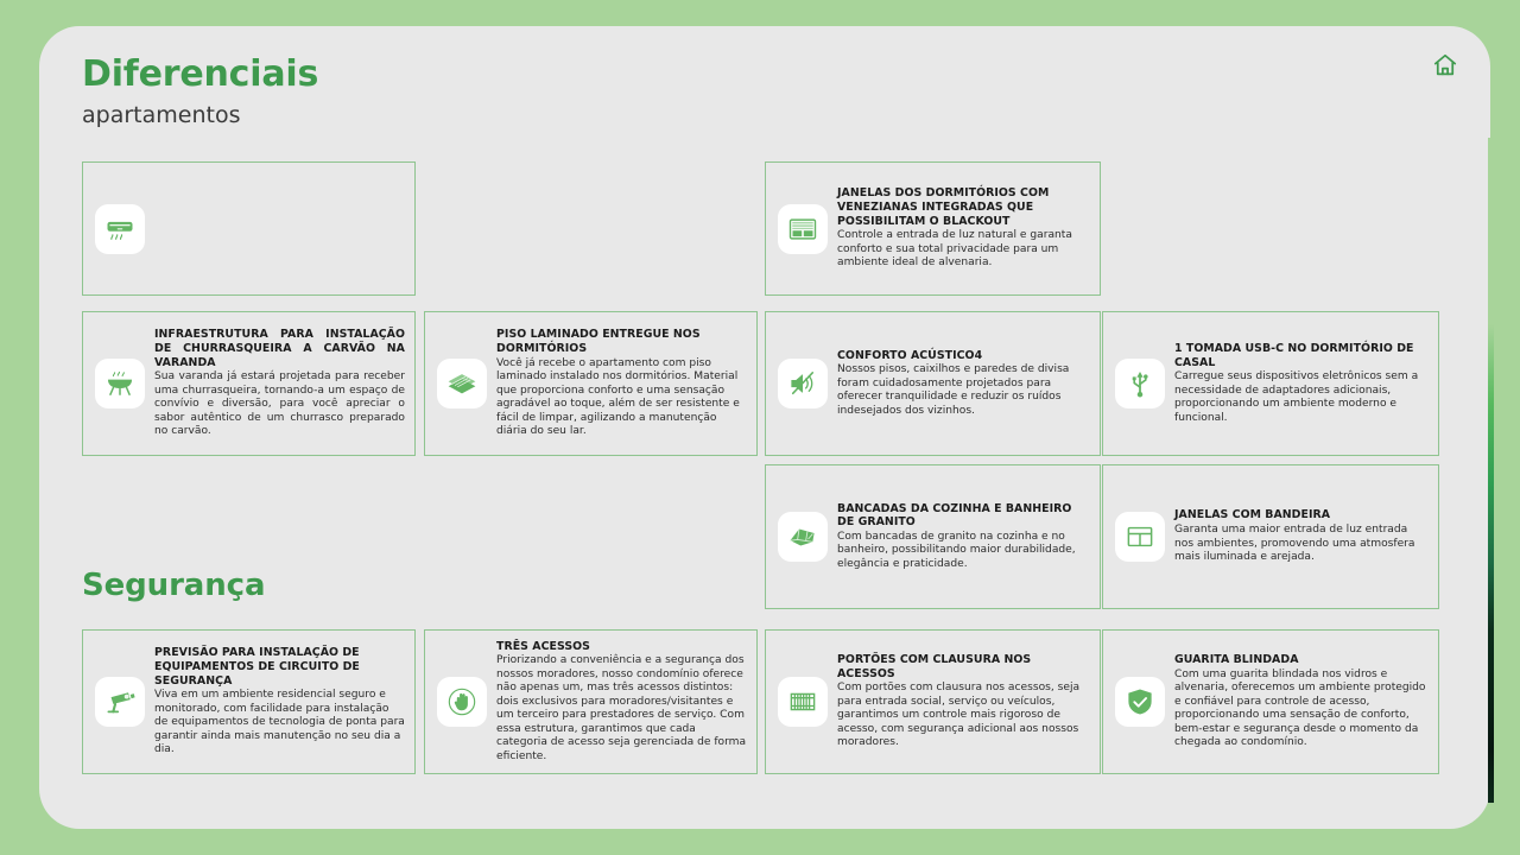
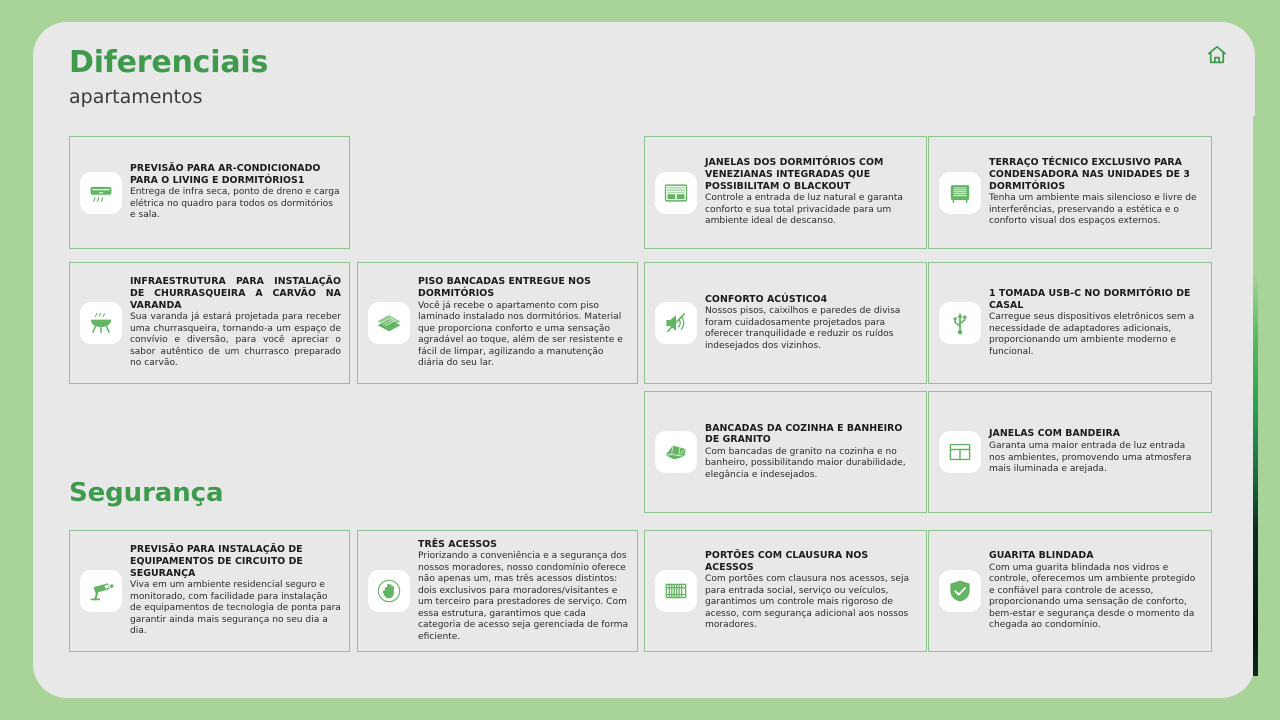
  Diferenciais
  apartamentos
+ PREVISÃO PARA AR-CONDICIONADO PARA O LIVING E DORMITÓRIOS1
+ Entrega de infra seca, ponto de dreno e carga elétrica no quadro para todos os dormitórios e sala.
  JANELAS DOS DORMITÓRIOS COM VENEZIANAS INTEGRADAS QUE POSSIBILITAM O BLACKOUT
- Controle a entrada de luz natural e garanta conforto e sua total privacidade para um ambiente ideal de alvenaria.
+ Controle a entrada de luz natural e garanta conforto e sua total privacidade para um ambiente ideal de descanso.
+ TERRAÇO TÉCNICO EXCLUSIVO PARA CONDENSADORA NAS UNIDADES DE 3 DORMITÓRIOS
+ Tenha um ambiente mais silencioso e livre de interferências, preservando a estética e o conforto visual dos espaços externos.
  INFRAESTRUTURA PARA INSTALAÇÃO DE CHURRASQUEIRA A CARVÃO NA VARANDA
  Sua varanda já estará projetada para receber uma churrasqueira, tornando-a um espaço de convívio e diversão, para você apreciar o sabor autêntico de um churrasco preparado no carvão.
- PISO LAMINADO ENTREGUE NOS DORMITÓRIOS
+ PISO BANCADAS ENTREGUE NOS DORMITÓRIOS
  Você já recebe o apartamento com piso laminado instalado nos dormitórios. Material que proporciona conforto e uma sensação agradável ao toque, além de ser resistente e fácil de limpar, agilizando a manutenção diária do seu lar.
  CONFORTO ACÚSTICO4
  Nossos pisos, caixilhos e paredes de divisa foram cuidadosamente projetados para oferecer tranquilidade e reduzir os ruídos indesejados dos vizinhos.
  1 TOMADA USB-C NO DORMITÓRIO DE CASAL
  Carregue seus dispositivos eletrônicos sem a necessidade de adaptadores adicionais, proporcionando um ambiente moderno e funcional.
  BANCADAS DA COZINHA E BANHEIRO DE GRANITO
- Com bancadas de granito na cozinha e no banheiro, possibilitando maior durabilidade, elegância e praticidade.
+ Com bancadas de granito na cozinha e no banheiro, possibilitando maior durabilidade, elegância e indesejados.
  JANELAS COM BANDEIRA
  Garanta uma maior entrada de luz entrada nos ambientes, promovendo uma atmosfera mais iluminada e arejada.
  Segurança
  PREVISÃO PARA INSTALAÇÃO DE EQUIPAMENTOS DE CIRCUITO DE SEGURANÇA
- Viva em um ambiente residencial seguro e monitorado, com facilidade para instalação de equipamentos de tecnologia de ponta para garantir ainda mais manutenção no seu dia a dia.
+ Viva em um ambiente residencial seguro e monitorado, com facilidade para instalação de equipamentos de tecnologia de ponta para garantir ainda mais segurança no seu dia a dia.
  TRÊS ACESSOS
  Priorizando a conveniência e a segurança dos nossos moradores, nosso condomínio oferece não apenas um, mas três acessos distintos: dois exclusivos para moradores/visitantes e um terceiro para prestadores de serviço. Com essa estrutura, garantimos que cada categoria de acesso seja gerenciada de forma eficiente.
  PORTÕES COM CLAUSURA NOS ACESSOS
  Com portões com clausura nos acessos, seja para entrada social, serviço ou veículos, garantimos um controle mais rigoroso de acesso, com segurança adicional aos nossos moradores.
  GUARITA BLINDADA
- Com uma guarita blindada nos vidros e alvenaria, oferecemos um ambiente protegido e confiável para controle de acesso, proporcionando uma sensação de conforto, bem-estar e segurança desde o momento da chegada ao condomínio.
+ Com uma guarita blindada nos vidros e controle, oferecemos um ambiente protegido e confiável para controle de acesso, proporcionando uma sensação de conforto, bem-estar e segurança desde o momento da chegada ao condomínio.
